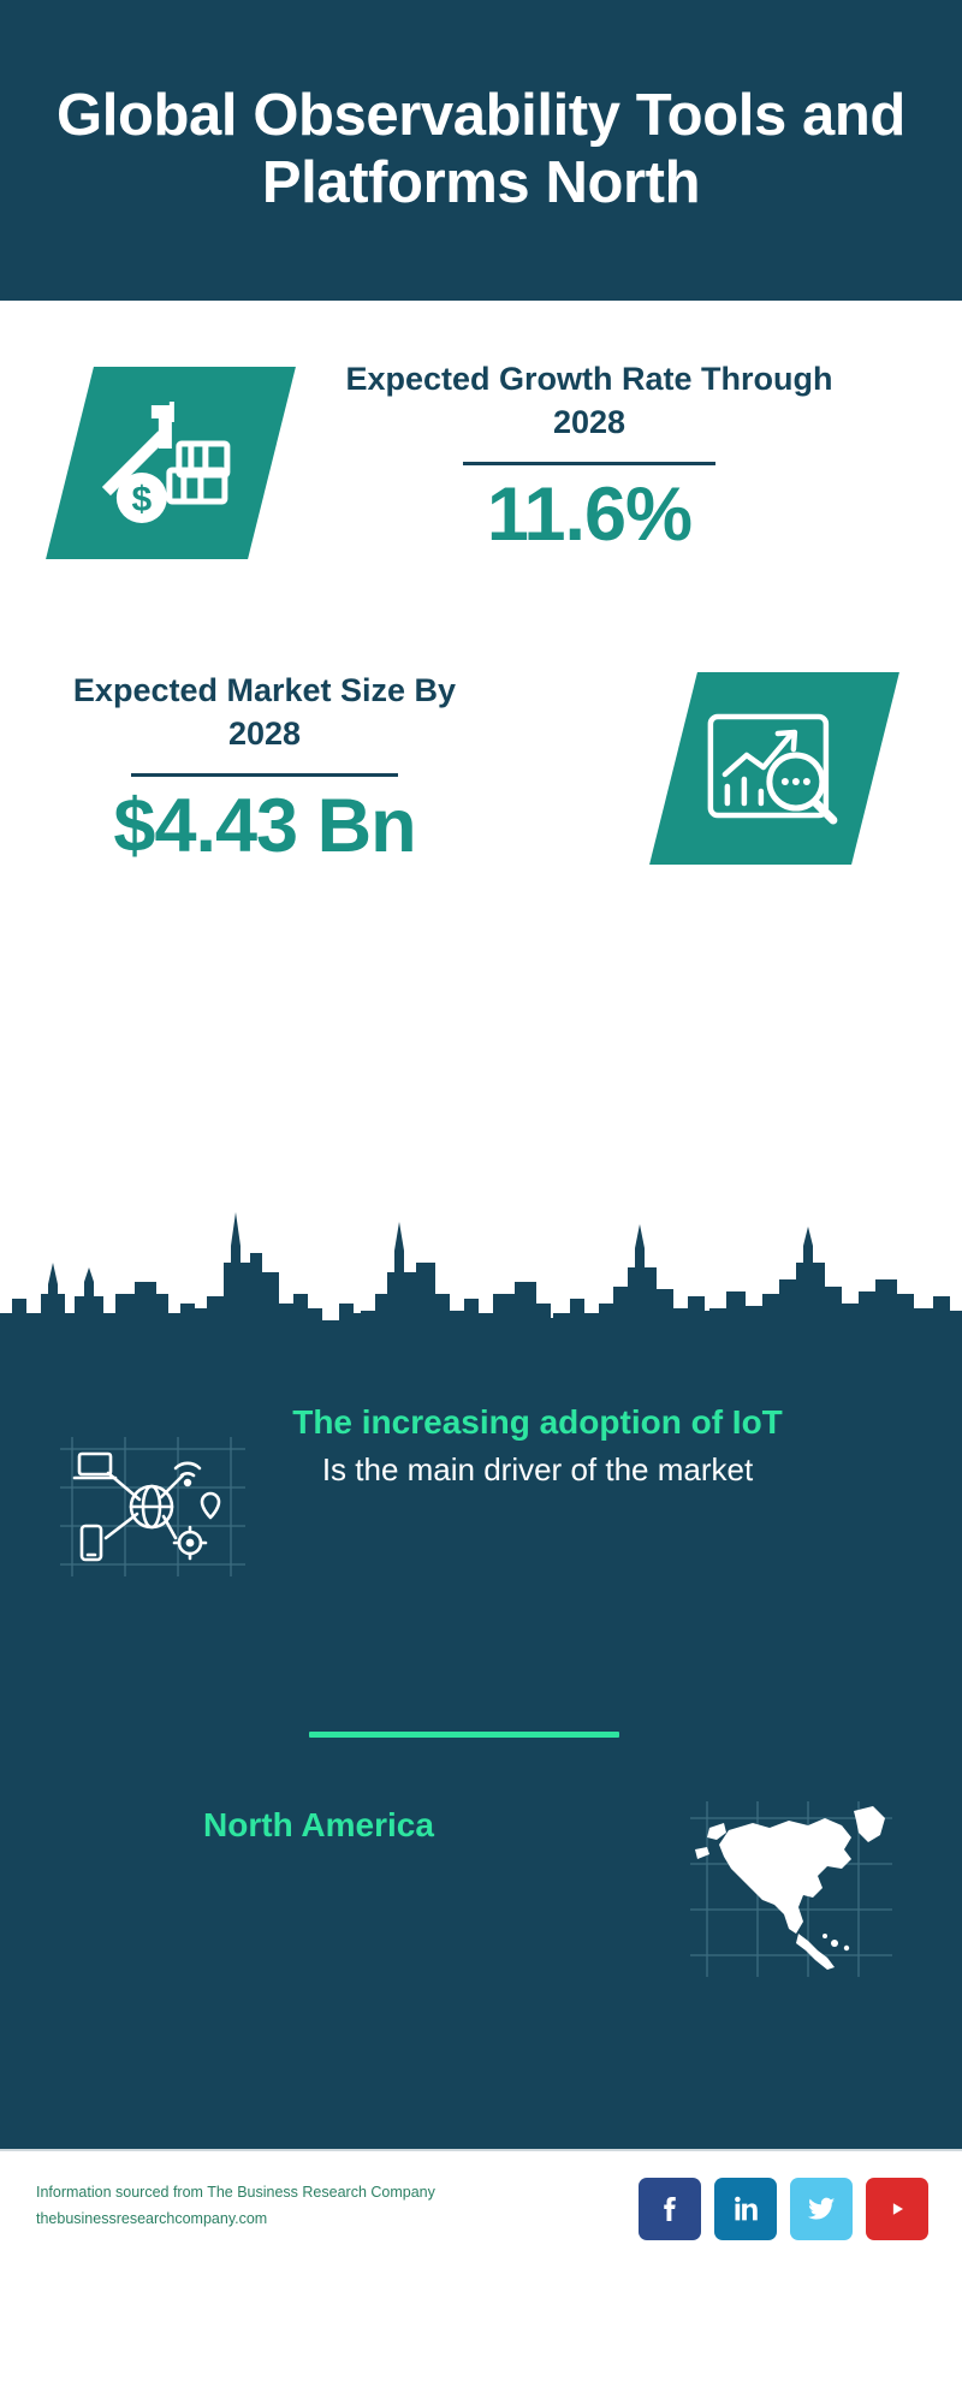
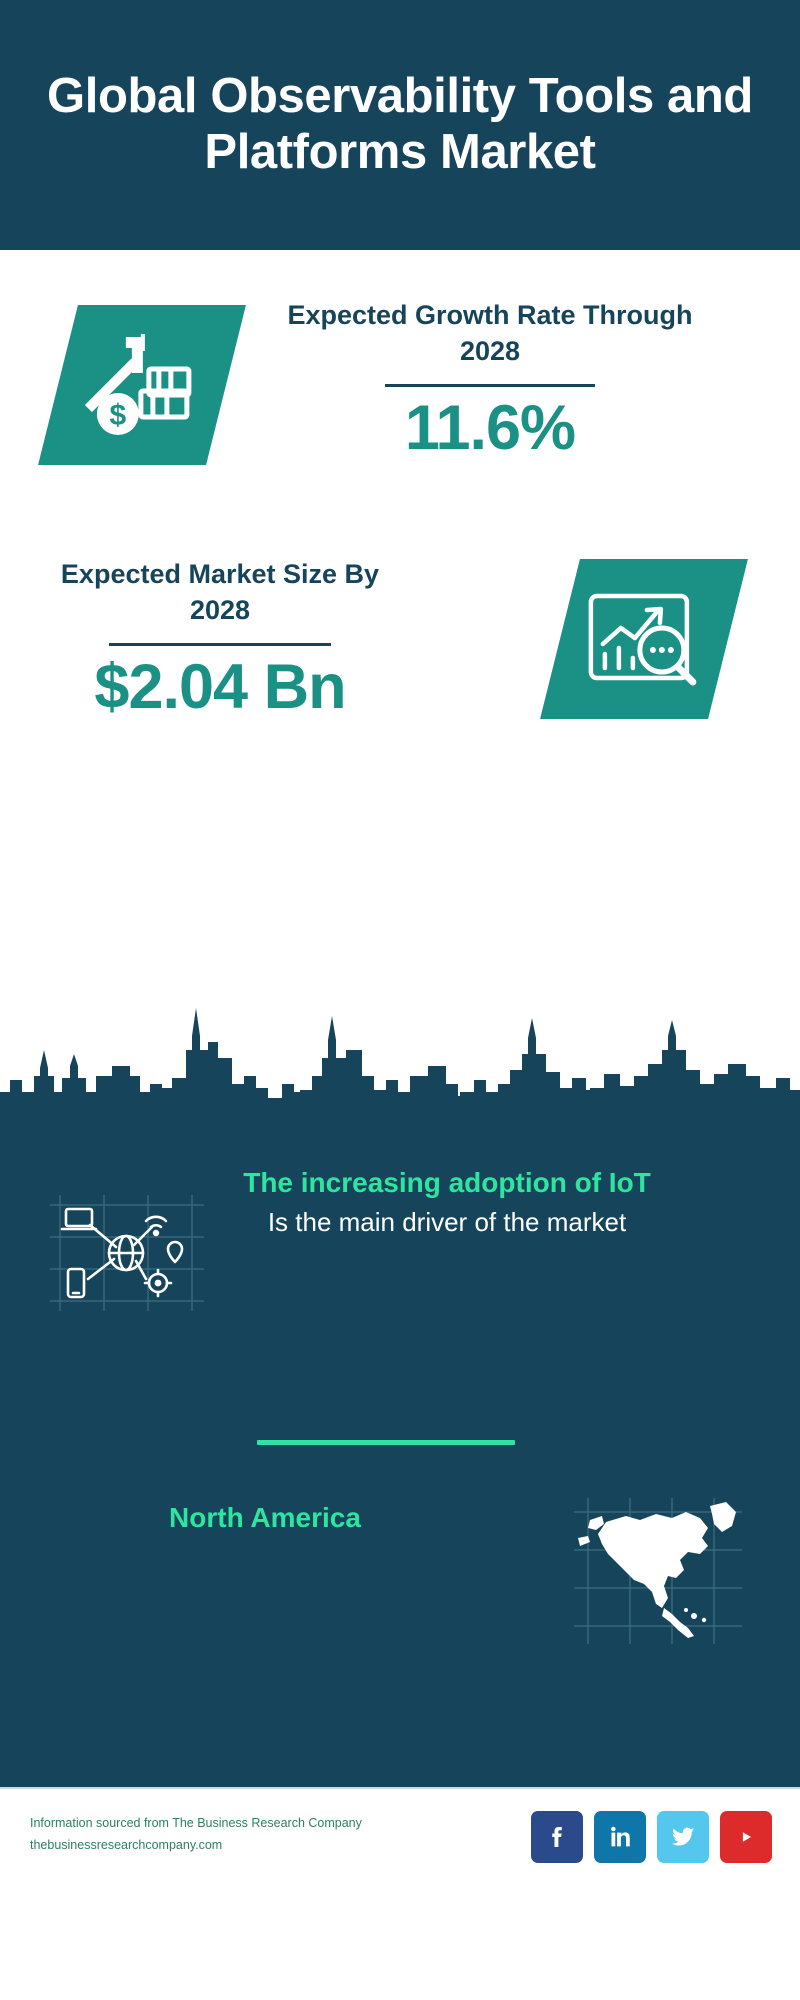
- Global Observability Tools and Platforms North
+ Global Observability Tools and Platforms Market
  Expected Growth Rate Through 2028
  11.6%
  Expected Market Size By 2028
- $4.43 Bn
+ $2.04 Bn
  The increasing adoption of IoT
  Is the main driver of the market
  North America
  Information sourced from The Business Research Company
  thebusinessresearchcompany.com
